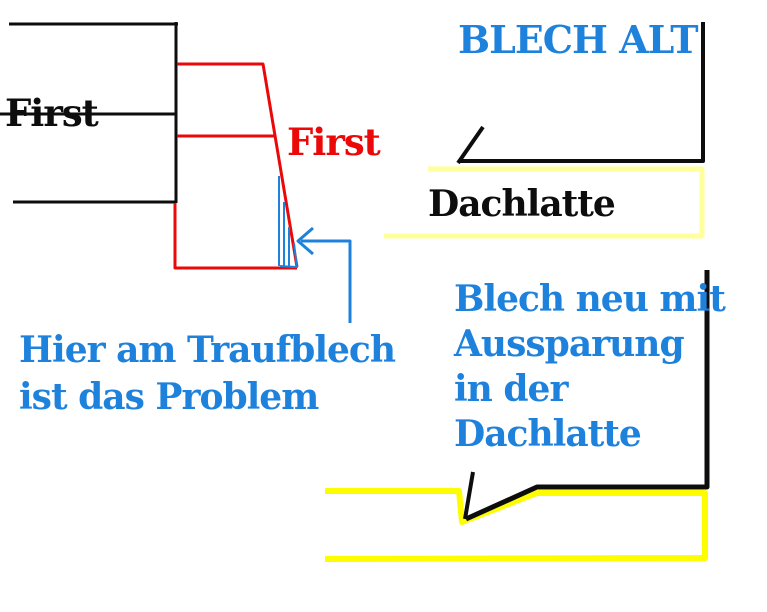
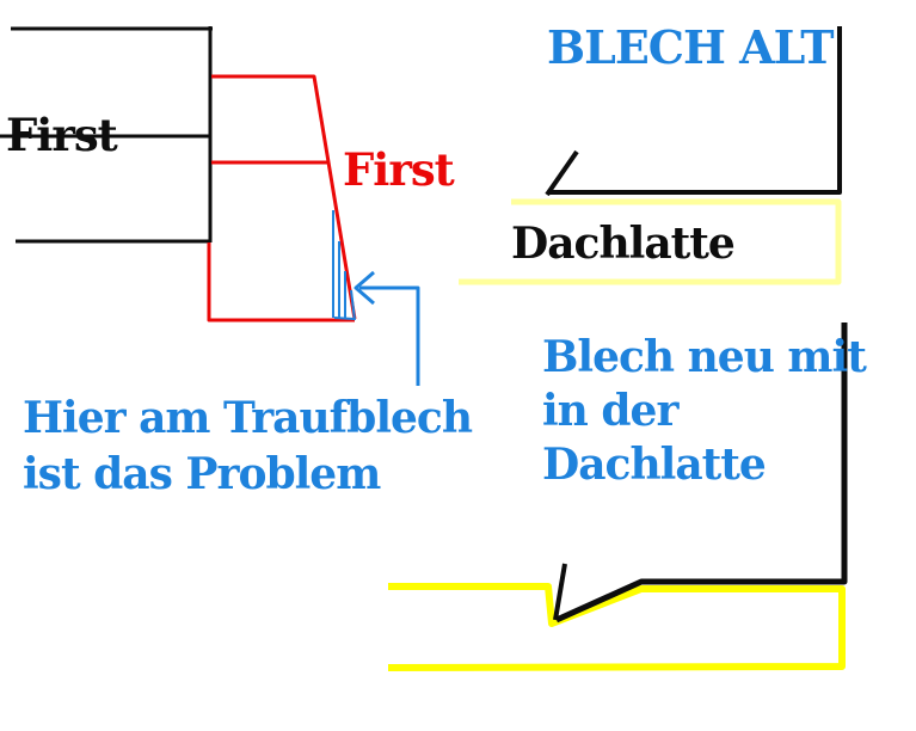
  First
  First
  BLECH ALT
  Dachlatte
  Hier am Traufblech
  ist das Problem
  Blech neu mit
- Aussparung
  in der
  Dachlatte
